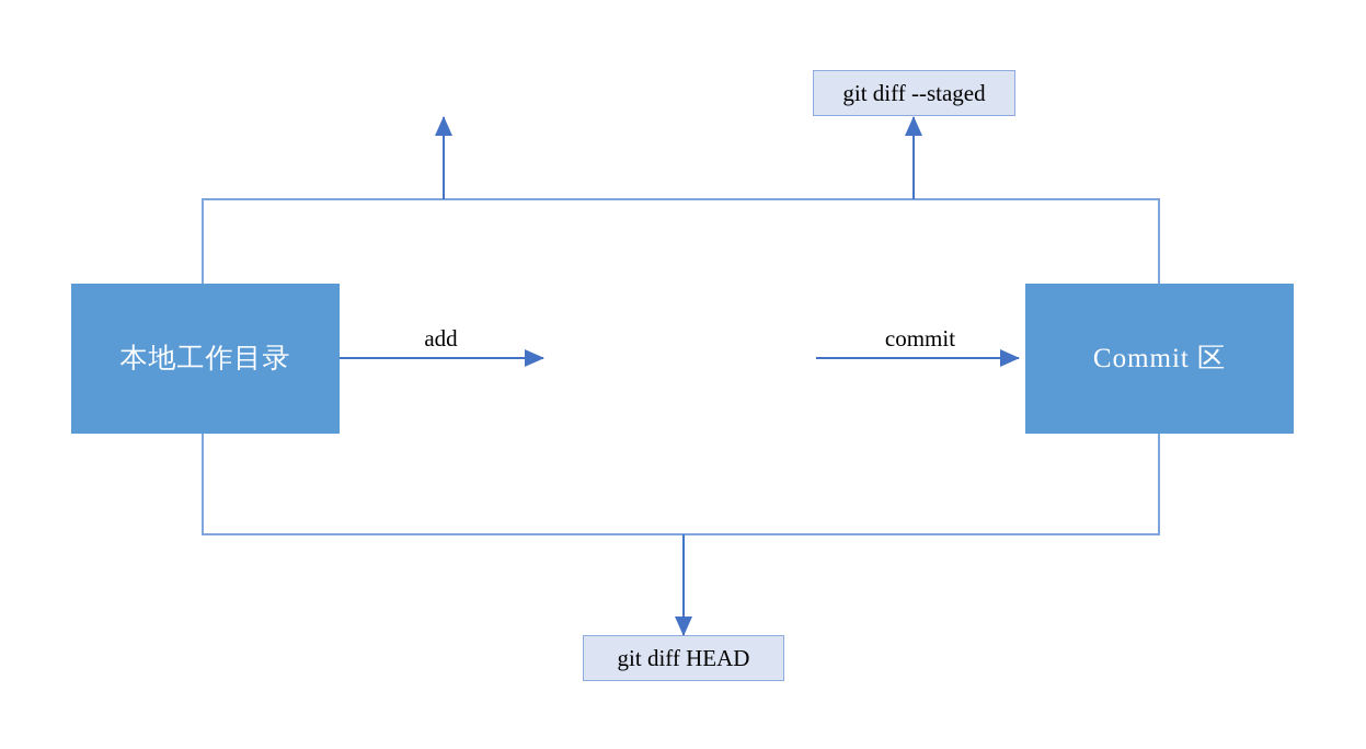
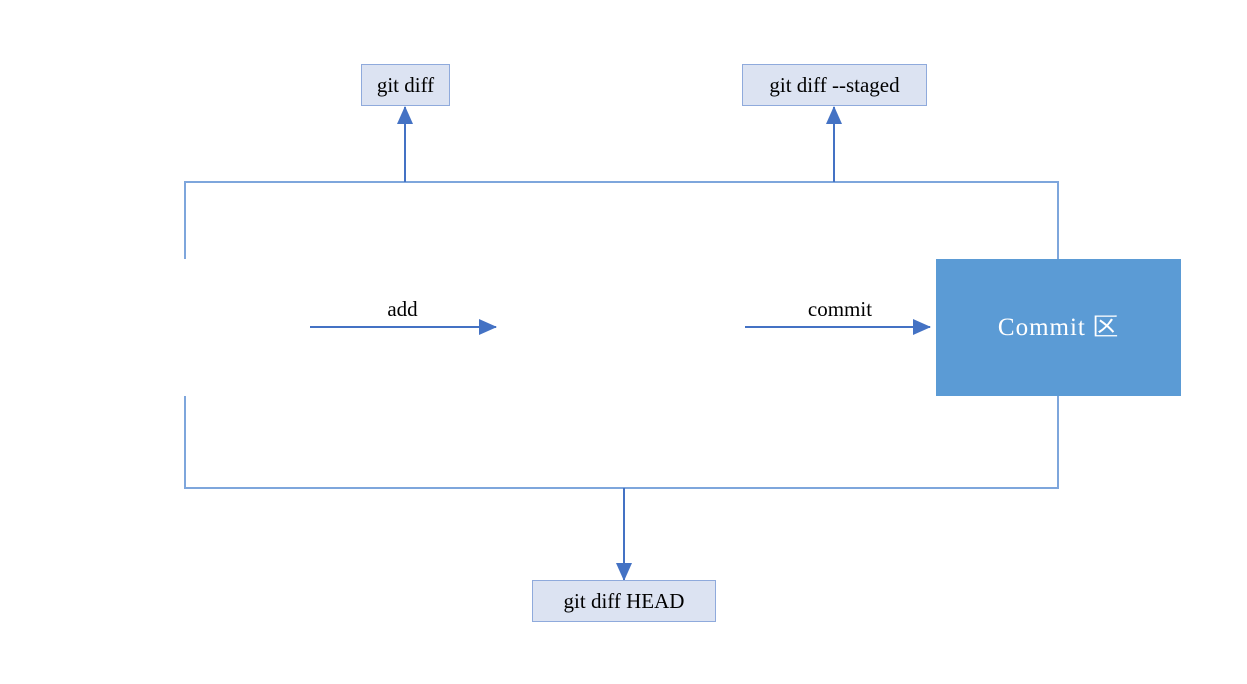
+ git diff
  git diff --staged
  git diff HEAD
- 本地工作目录
  Commit 区
  add
  commit
